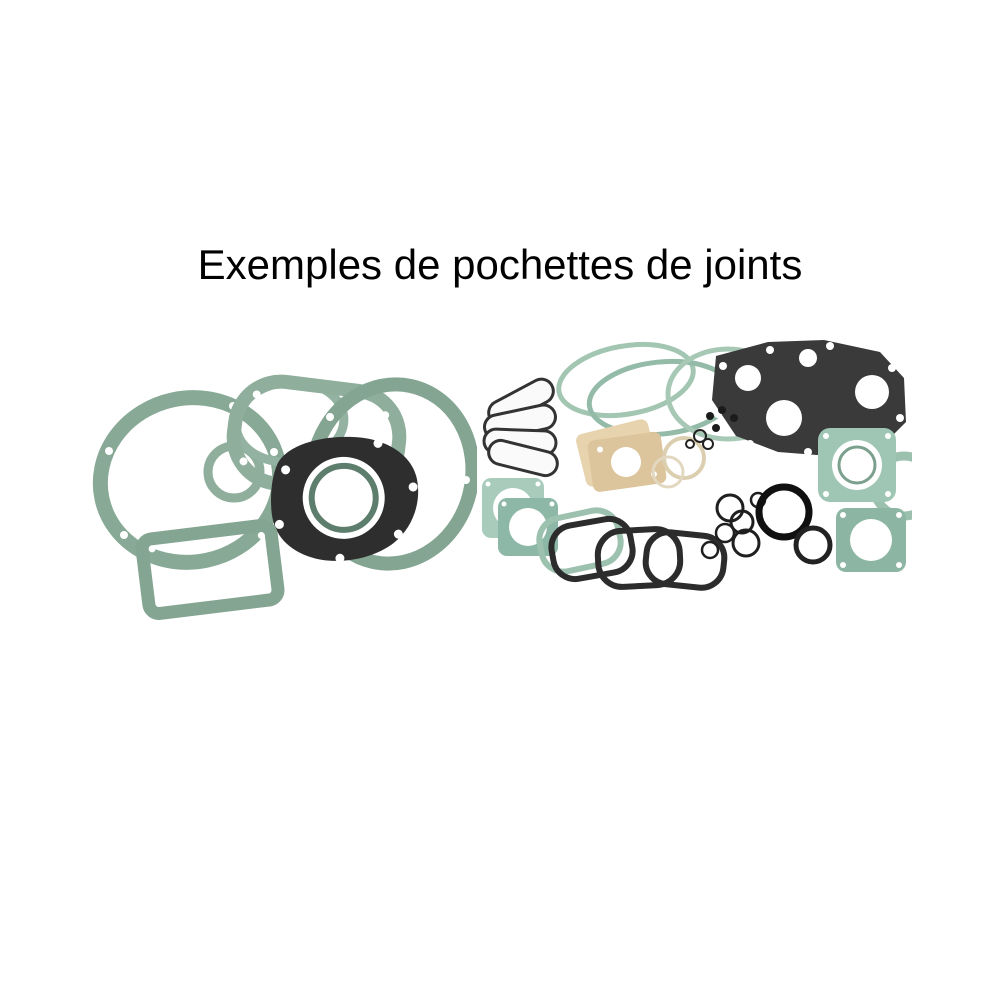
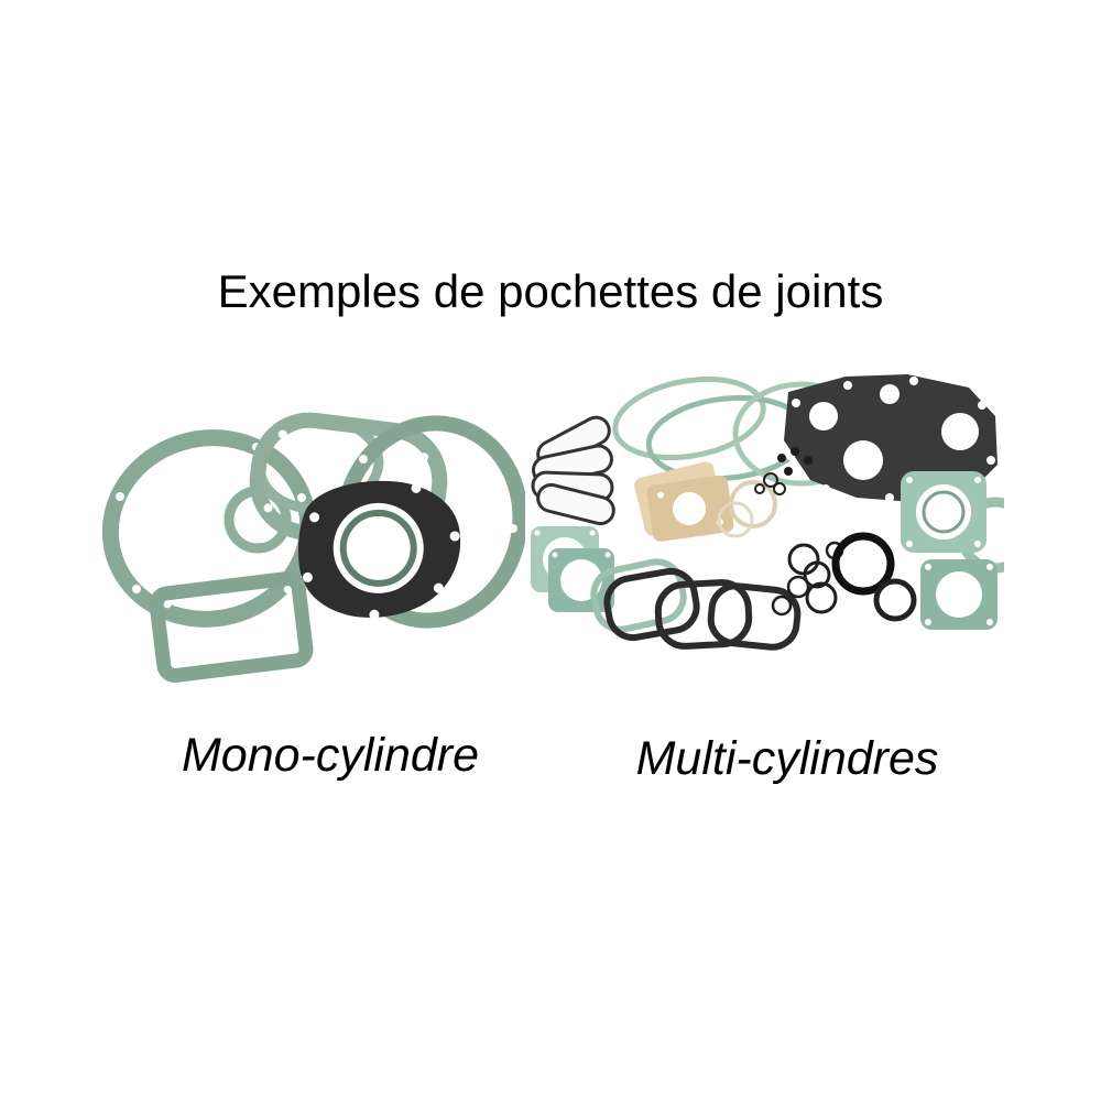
  Exemples de pochettes de joints
+ Mono-cylindre
+ Multi-cylindres
